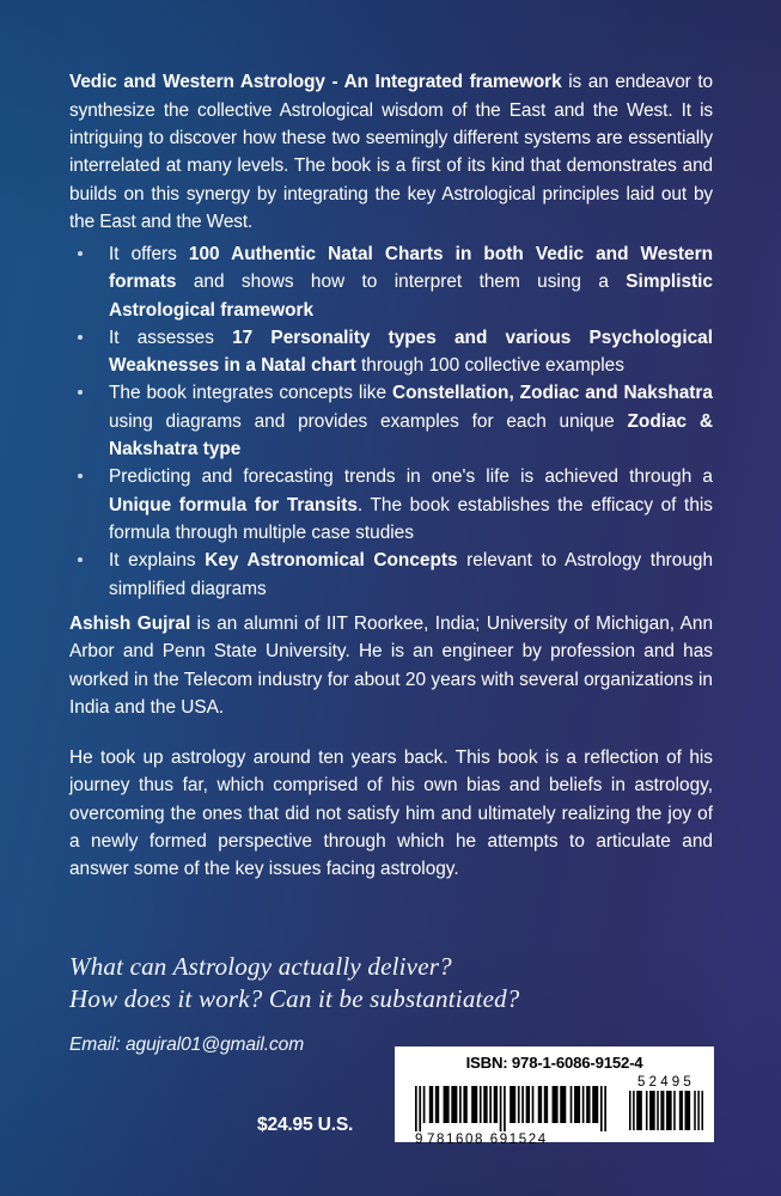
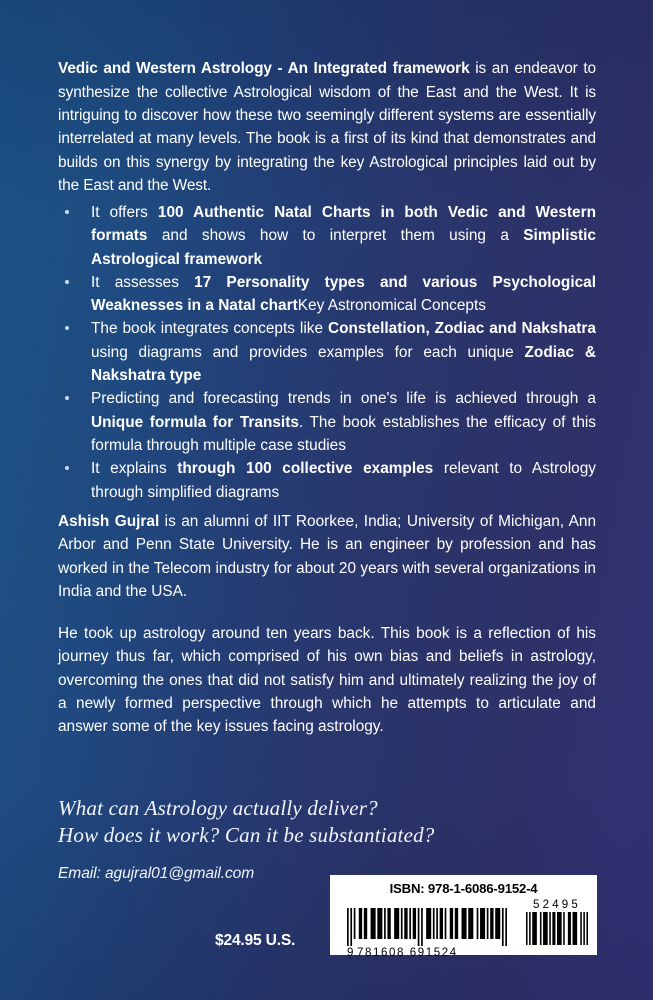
  Vedic and Western Astrology - An Integrated framework is an endeavor to synthesize the collective Astrological wisdom of the East and the West. It is intriguing to discover how these two seemingly different systems are essentially interrelated at many levels. The book is a first of its kind that demonstrates and builds on this synergy by integrating the key Astrological principles laid out by the East and the West.
  It offers 100 Authentic Natal Charts in both Vedic and Western formats and shows how to interpret them using a Simplistic Astrological framework
- It assesses 17 Personality types and various Psychological Weaknesses in a Natal chart through 100 collective examples
+ It assesses 17 Personality types and various Psychological Weaknesses in a Natal chartKey Astronomical Concepts
  The book integrates concepts like Constellation, Zodiac and Nakshatra using diagrams and provides examples for each unique Zodiac & Nakshatra type
  Predicting and forecasting trends in one's life is achieved through a Unique formula for Transits. The book establishes the efficacy of this formula through multiple case studies
- It explains Key Astronomical Concepts relevant to Astrology through simplified diagrams
+ It explains through 100 collective examples relevant to Astrology through simplified diagrams
  Ashish Gujral is an alumni of IIT Roorkee, India; University of Michigan, Ann Arbor and Penn State University. He is an engineer by profession and has worked in the Telecom industry for about 20 years with several organizations in India and the USA.
  He took up astrology around ten years back. This book is a reflection of his journey thus far, which comprised of his own bias and beliefs in astrology, overcoming the ones that did not satisfy him and ultimately realizing the joy of a newly formed perspective through which he attempts to articulate and answer some of the key issues facing astrology.
  What can Astrology actually deliver?
  How does it work? Can it be substantiated?
  Email: agujral01@gmail.com
  $24.95 U.S.
  ISBN: 978-1-6086-9152-4
  9 781608 691524
  52495
